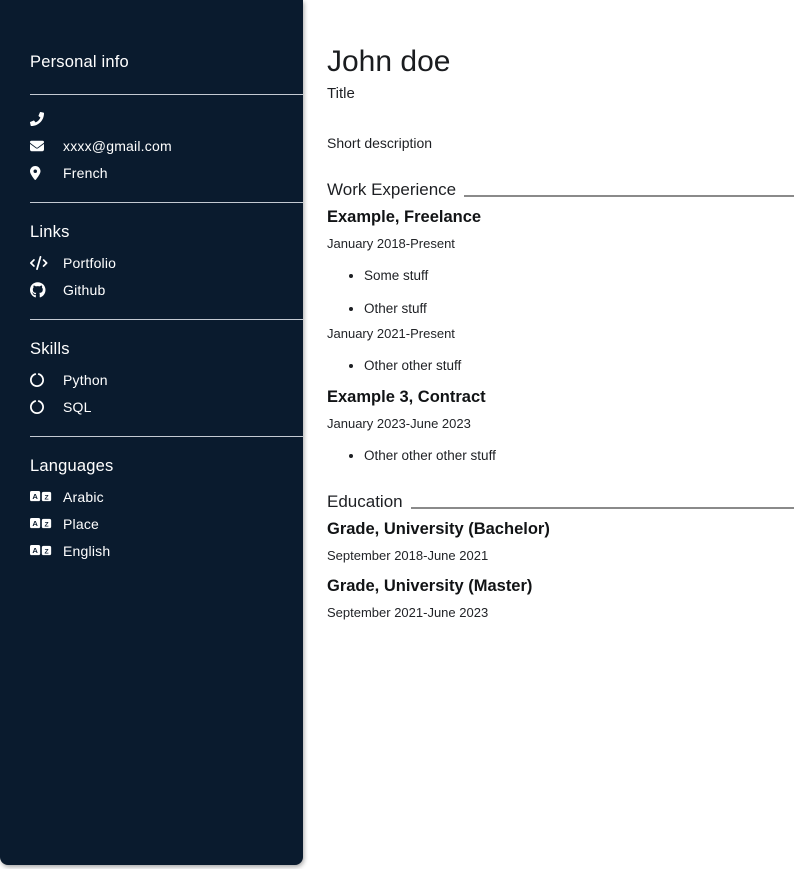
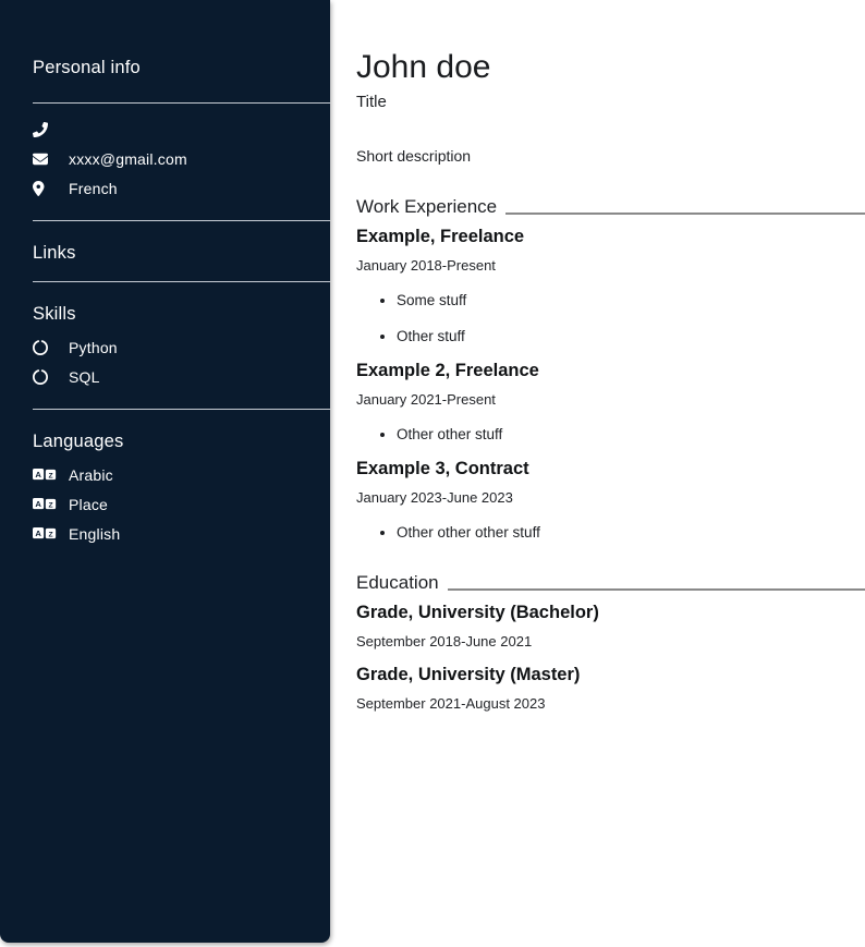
  Personal info
  xxxx@gmail.com
  French
  Links
- Portfolio
- Github
  Skills
  Python
  SQL
  Languages
  A
  Arabic
  A
  Place
  A
  English
  John doe
  Title
  Short description
  Work Experience
  Example, Freelance
  January 2018-Present
  Some stuff
  Other stuff
+ Example 2, Freelance
  January 2021-Present
  Other other stuff
  Example 3, Contract
  January 2023-June 2023
  Other other other stuff
  Education
  Grade, University (Bachelor)
  September 2018-June 2021
  Grade, University (Master)
- September 2021-June 2023
+ September 2021-August 2023
